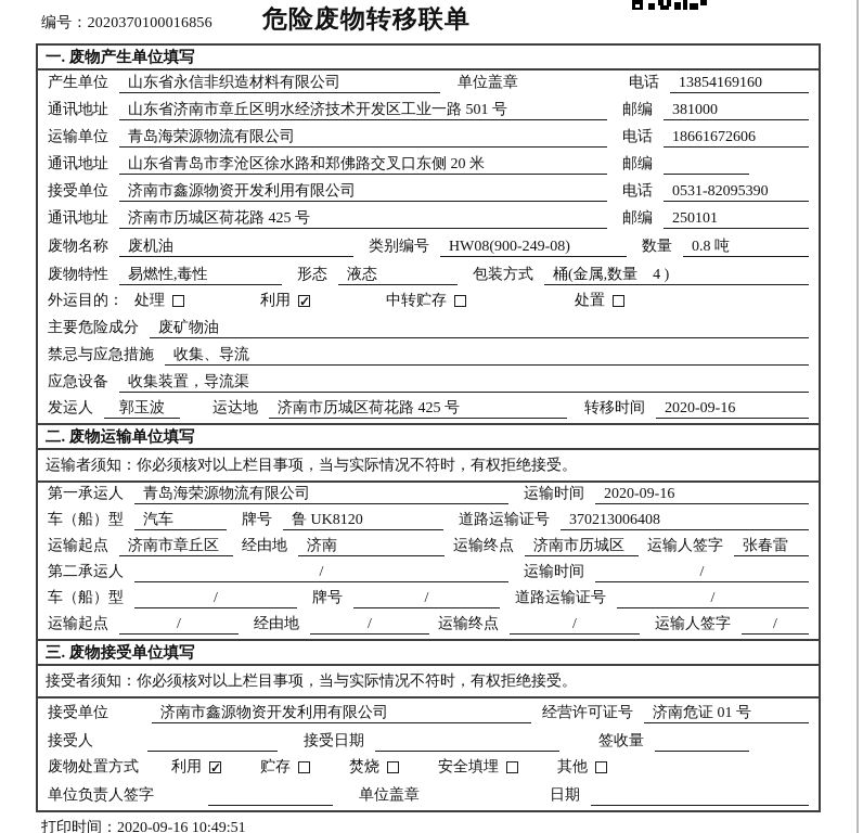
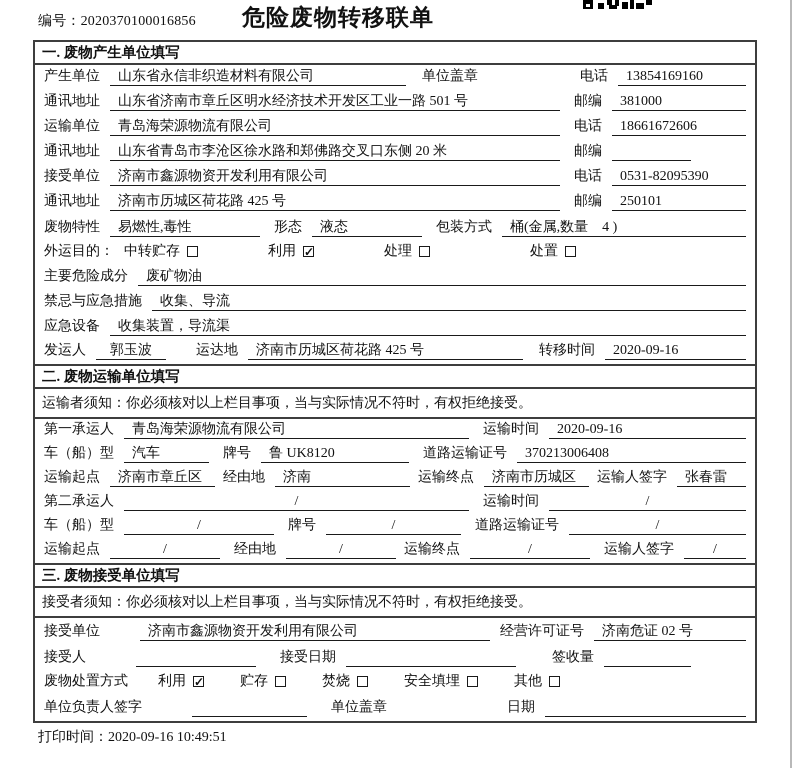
  编号：2020370100016856
  危险废物转移联单
  一. 废物产生单位填写
  产生单位
  山东省永信非织造材料有限公司
  单位盖章
  电话
  13854169160
  通讯地址
  山东省济南市章丘区明水经济技术开发区工业一路 501 号
  邮编
  381000
  运输单位
  青岛海荣源物流有限公司
  电话
  18661672606
  通讯地址
  山东省青岛市李沧区徐水路和郑佛路交叉口东侧 20 米
  邮编
  接受单位
  济南市鑫源物资开发利用有限公司
  电话
  0531-82095390
  通讯地址
  济南市历城区荷花路 425 号
  邮编
  250101
- 废物名称
- 废机油
- 类别编号
- HW08(900-249-08)
- 数量
- 0.8 吨
  废物特性
  易燃性,毒性
  形态
  液态
  包装方式
  桶(金属,数量 4 )
  外运目的：
- 处理
+ 中转贮存
  利用
- 中转贮存
+ 处理
  处置
  主要危险成分
  废矿物油
  禁忌与应急措施
  收集、导流
  应急设备
  收集装置，导流渠
  发运人
  郭玉波
  运达地
  济南市历城区荷花路 425 号
  转移时间
  2020-09-16
  二. 废物运输单位填写
  运输者须知：你必须核对以上栏目事项，当与实际情况不符时，有权拒绝接受。
  第一承运人
  青岛海荣源物流有限公司
  运输时间
  2020-09-16
  车（船）型
  汽车
  牌号
  鲁 UK8120
  道路运输证号
  370213006408
  运输起点
  济南市章丘区
  经由地
  济南
  运输终点
  济南市历城区
  运输人签字
  张春雷
  第二承运人
  /
  运输时间
  /
  车（船）型
  /
  牌号
  /
  道路运输证号
  /
  运输起点
  /
  经由地
  /
  运输终点
  /
  运输人签字
  /
  三. 废物接受单位填写
  接受者须知：你必须核对以上栏目事项，当与实际情况不符时，有权拒绝接受。
  接受单位
  济南市鑫源物资开发利用有限公司
  经营许可证号
- 济南危证 01 号
+ 济南危证 02 号
  接受人
  接受日期
  签收量
  废物处置方式
  利用
  贮存
  焚烧
  安全填埋
  其他
  单位负责人签字
  单位盖章
  日期
  打印时间：2020-09-16 10:49:51
